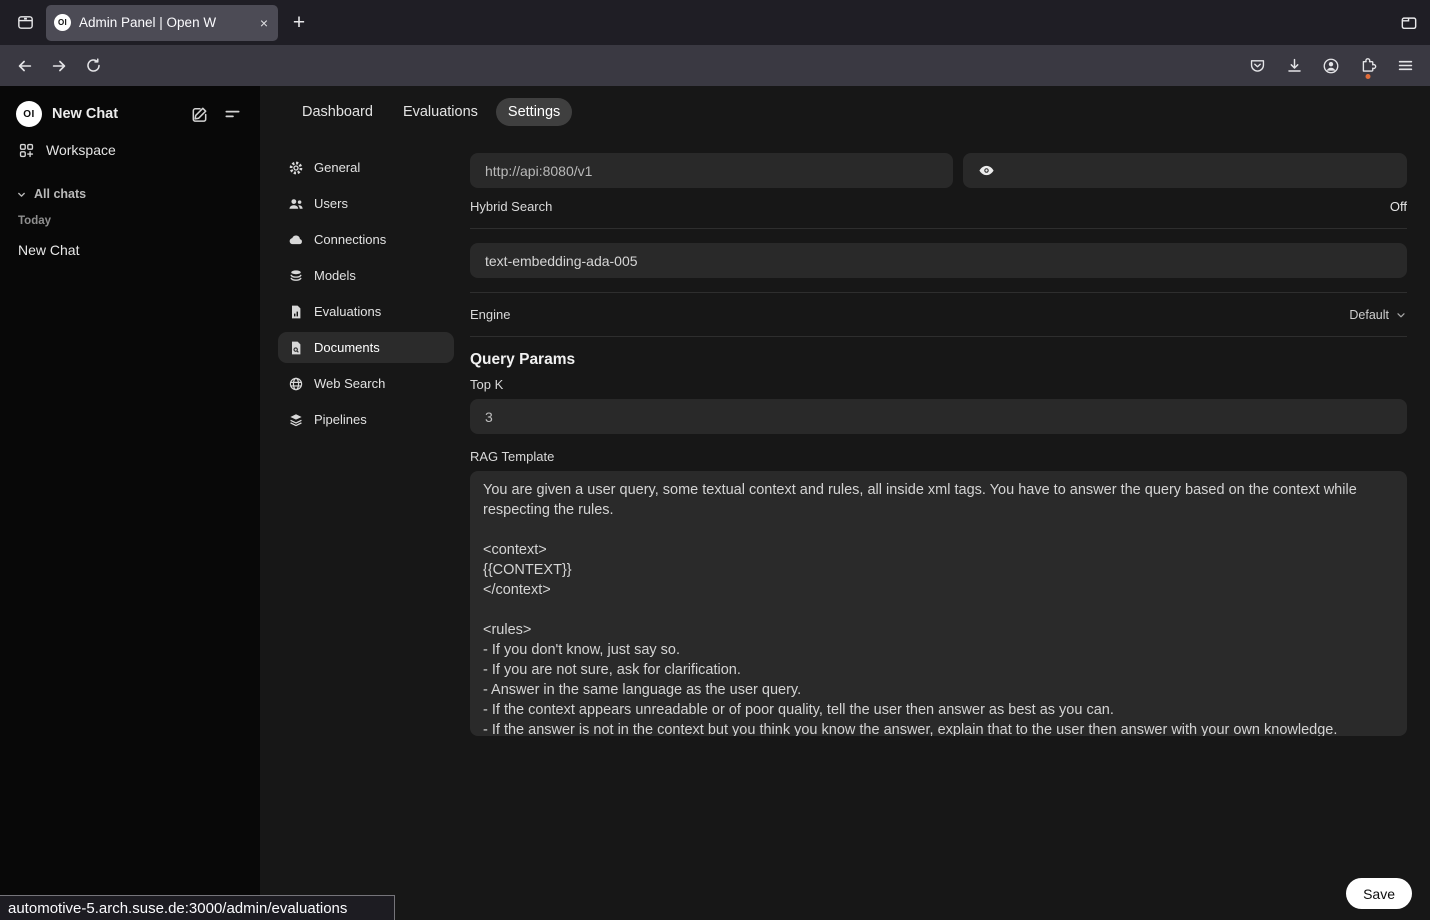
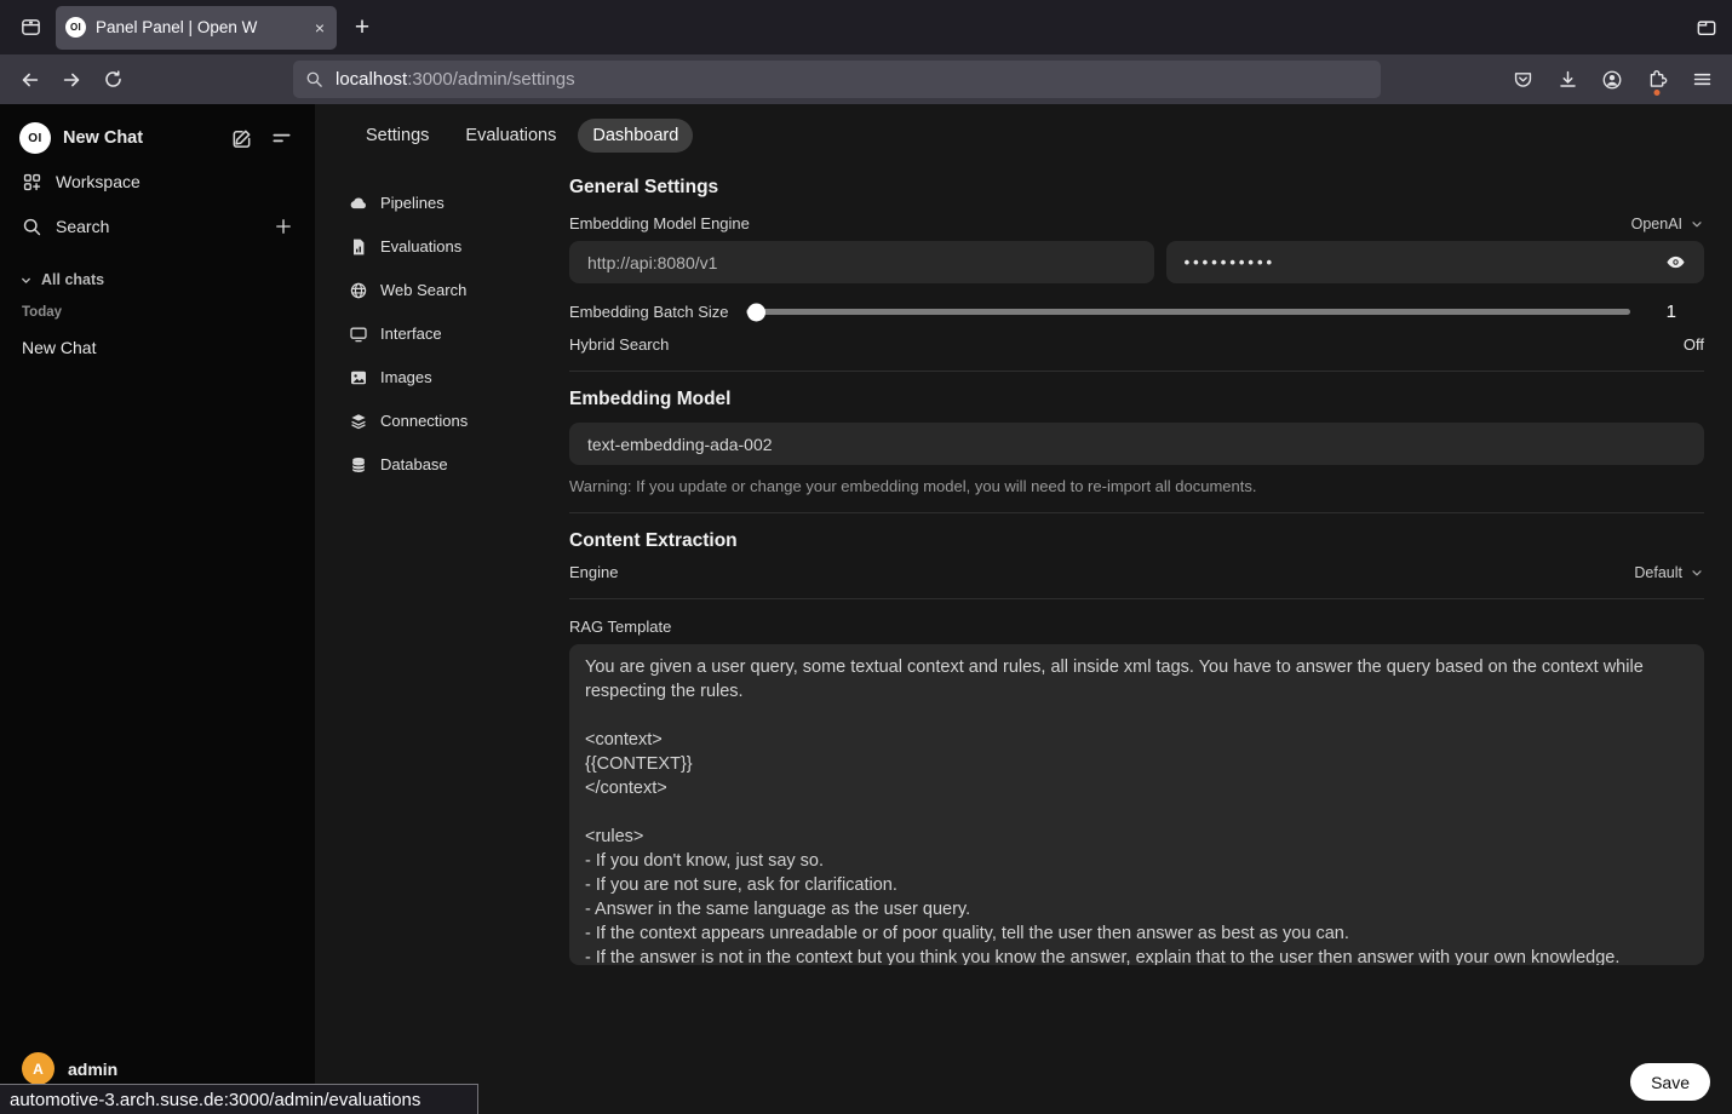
  OI
- Admin Panel | Open W
+ Panel Panel | Open W
  ×
  +
+ localhost:3000/admin/settings
  OI
  New Chat
  Workspace
+ Search
  All chats
  Today
  New Chat
+ A
+ admin
- Dashboard
+ Settings
  Evaluations
- Settings
+ Dashboard
- General
- Users
- Connections
+ Pipelines
- Models
  Evaluations
- Documents
  Web Search
+ Interface
+ Images
- Pipelines
+ Connections
+ Database
+ General Settings
+ Embedding Model Engine
+ OpenAI
  http://api:8080/v1
+ ••••••••••
+ Embedding Batch Size
+ 1
  Hybrid Search
  Off
+ Embedding Model
- text-embedding-ada-005
+ text-embedding-ada-002
+ Warning: If you update or change your embedding model, you will need to re-import all documents.
+ Content Extraction
  Engine
  Default
- Query Params
- Top K
- 3
  RAG Template
  You are given a user query, some textual context and rules, all inside xml tags. You have to answer the query based on the context while respecting the rules.
  <context>
  {{CONTEXT}}
  </context>
  <rules>
  - If you don't know, just say so.
  - If you are not sure, ask for clarification.
  - Answer in the same language as the user query.
  - If the context appears unreadable or of poor quality, tell the user then answer as best as you can.
  - If the answer is not in the context but you think you know the answer, explain that to the user then answer with your own knowledge.
  Save
- automotive-5.arch.suse.de:3000/admin/evaluations
+ automotive-3.arch.suse.de:3000/admin/evaluations
